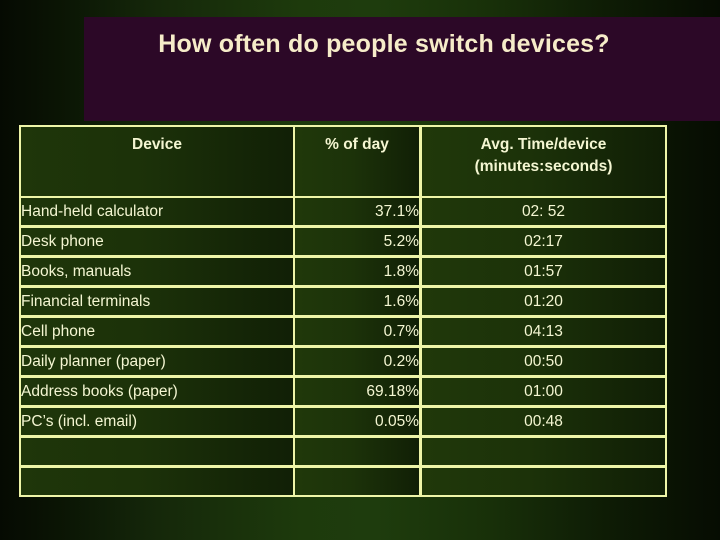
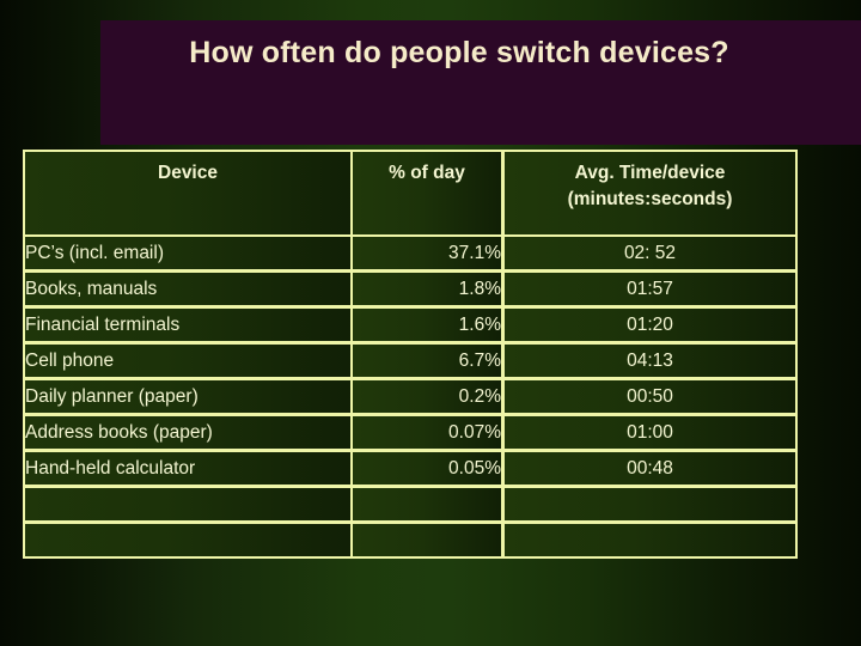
  How often do people switch devices?
  Device	% of day	Avg. Time/device (minutes:seconds)
- Hand-held calculator	37.1%	02: 52
+ PC’s (incl. email)	37.1%	02: 52
- Desk phone	5.2%	02:17
  Books, manuals	1.8%	01:57
  Financial terminals	1.6%	01:20
- Cell phone	0.7%	04:13
+ Cell phone	6.7%	04:13
  Daily planner (paper)	0.2%	00:50
- Address books (paper)	69.18%	01:00
+ Address books (paper)	0.07%	01:00
- PC’s (incl. email)	0.05%	00:48
+ Hand-held calculator	0.05%	00:48
